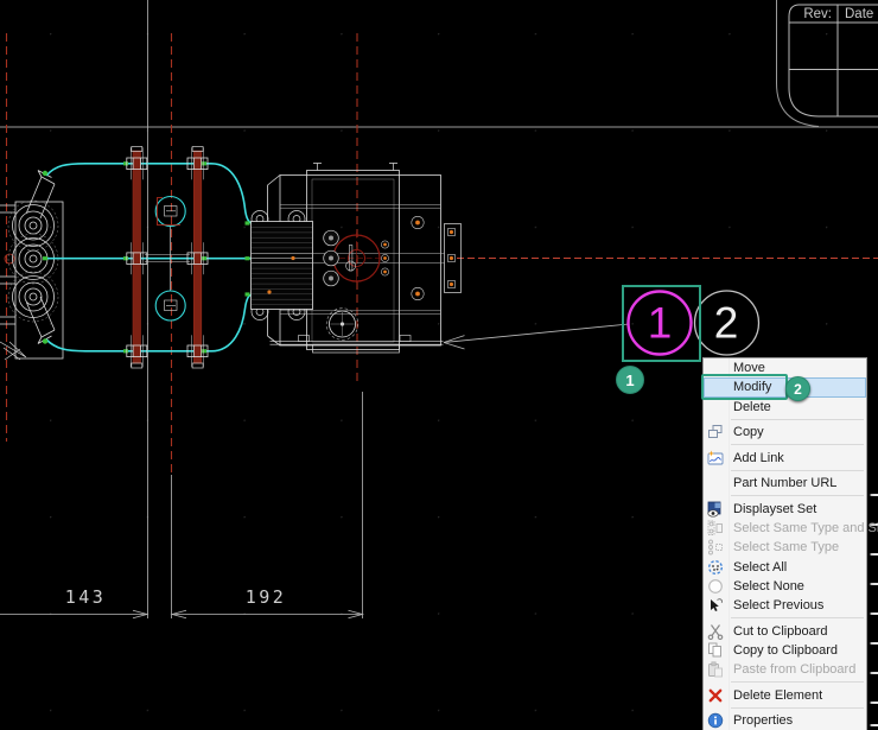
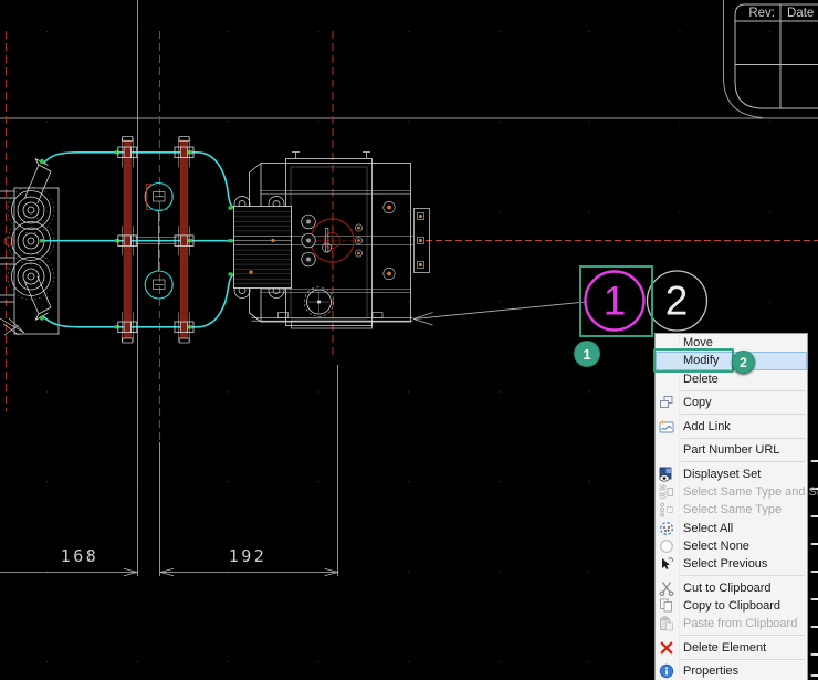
  Rev:
  Date
- 143
+ 168
  192
  1
  2
  Move
  Modify
  Delete
  Copy
  Add Link
  Part Number URL
  Displayset Set
  Select Same Type and S
  Select Same Type
  Select All
  Select None
  Select Previous
  Cut to Clipboard
  Copy to Clipboard
  Paste from Clipboard
  Delete Element
  Properties
  1
  2
